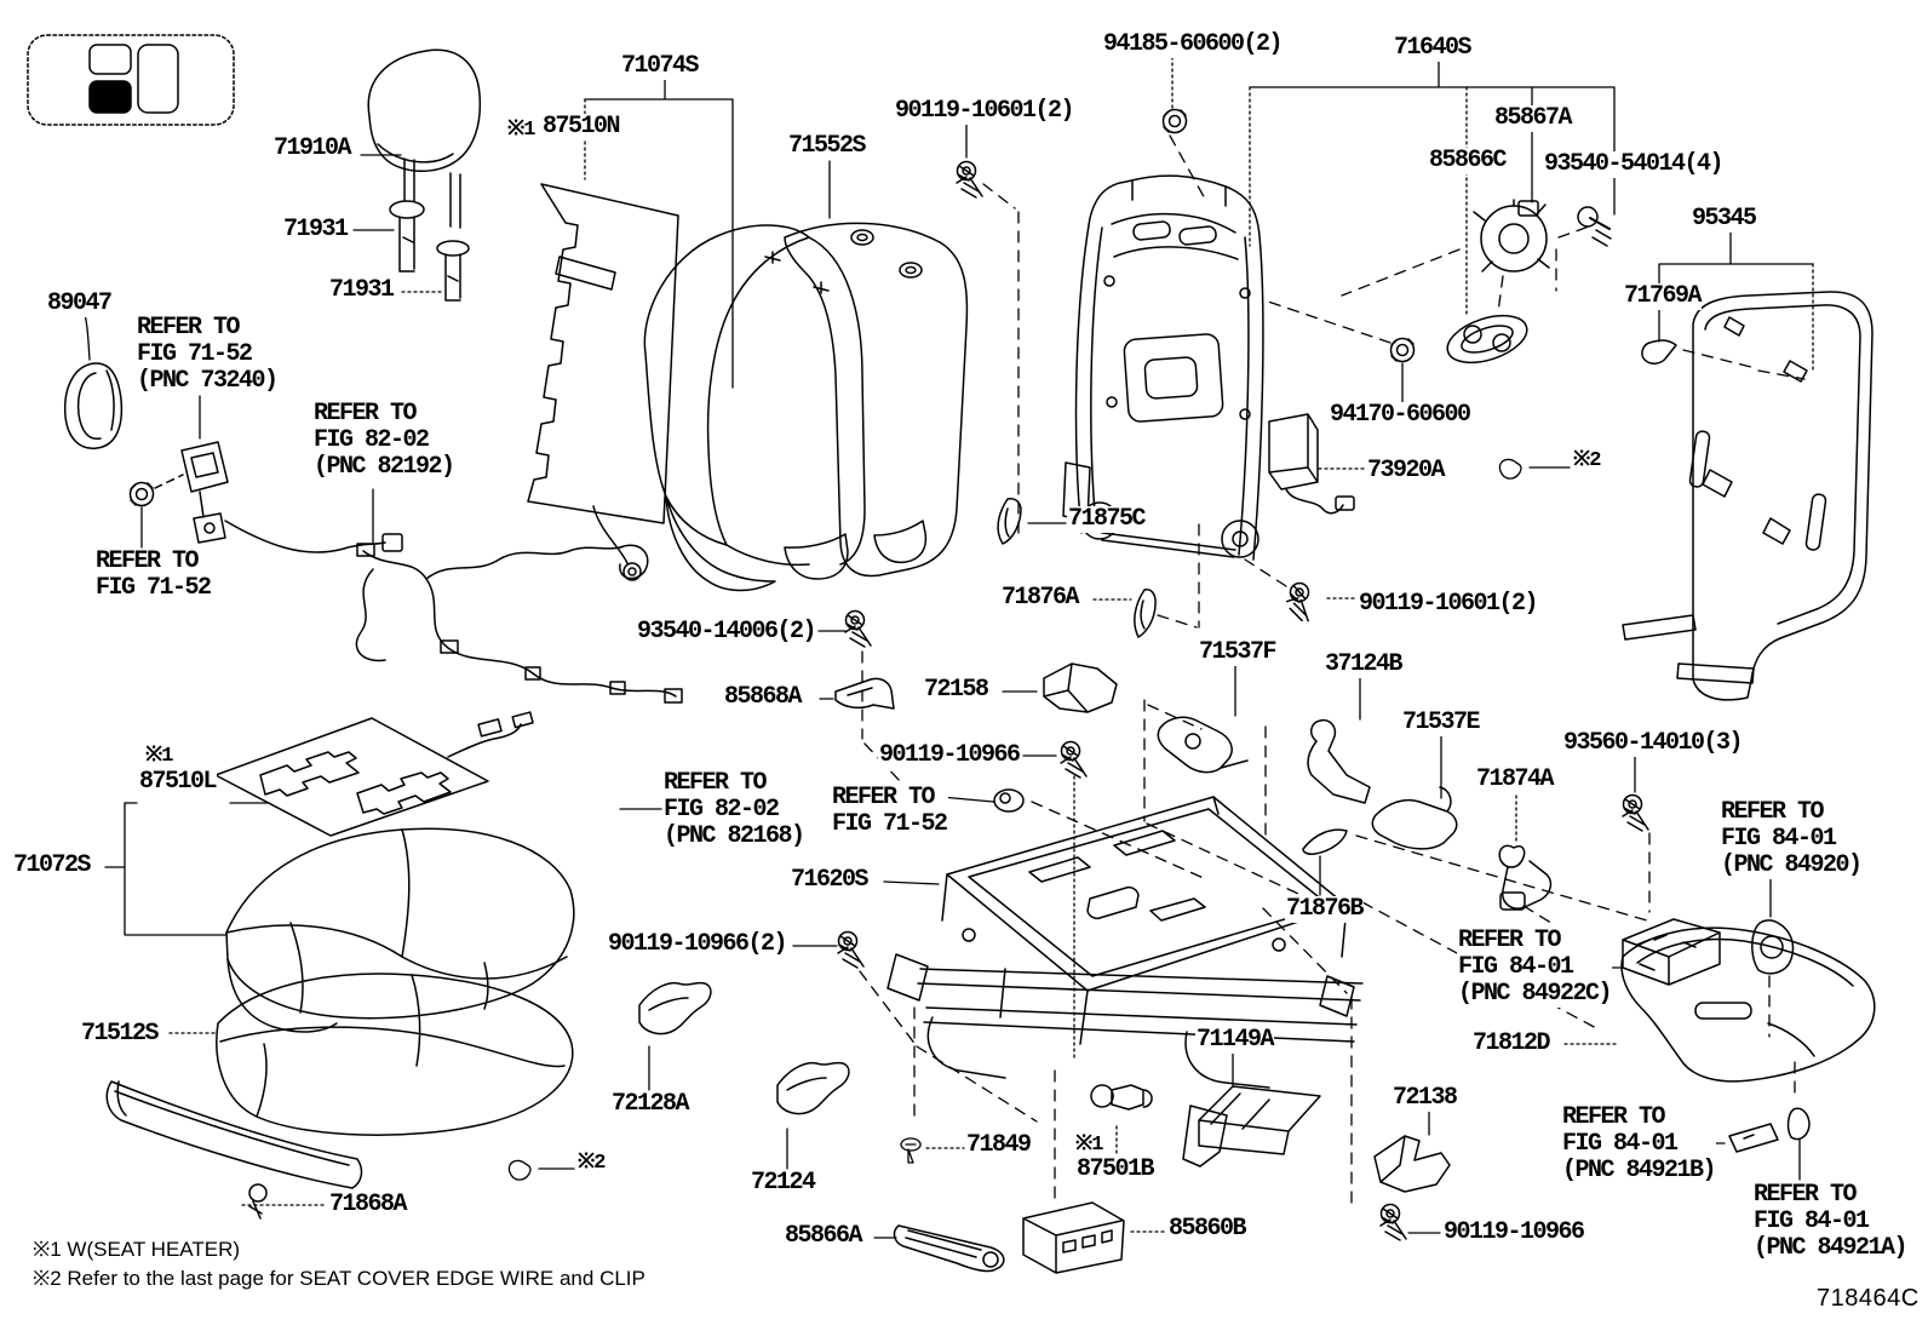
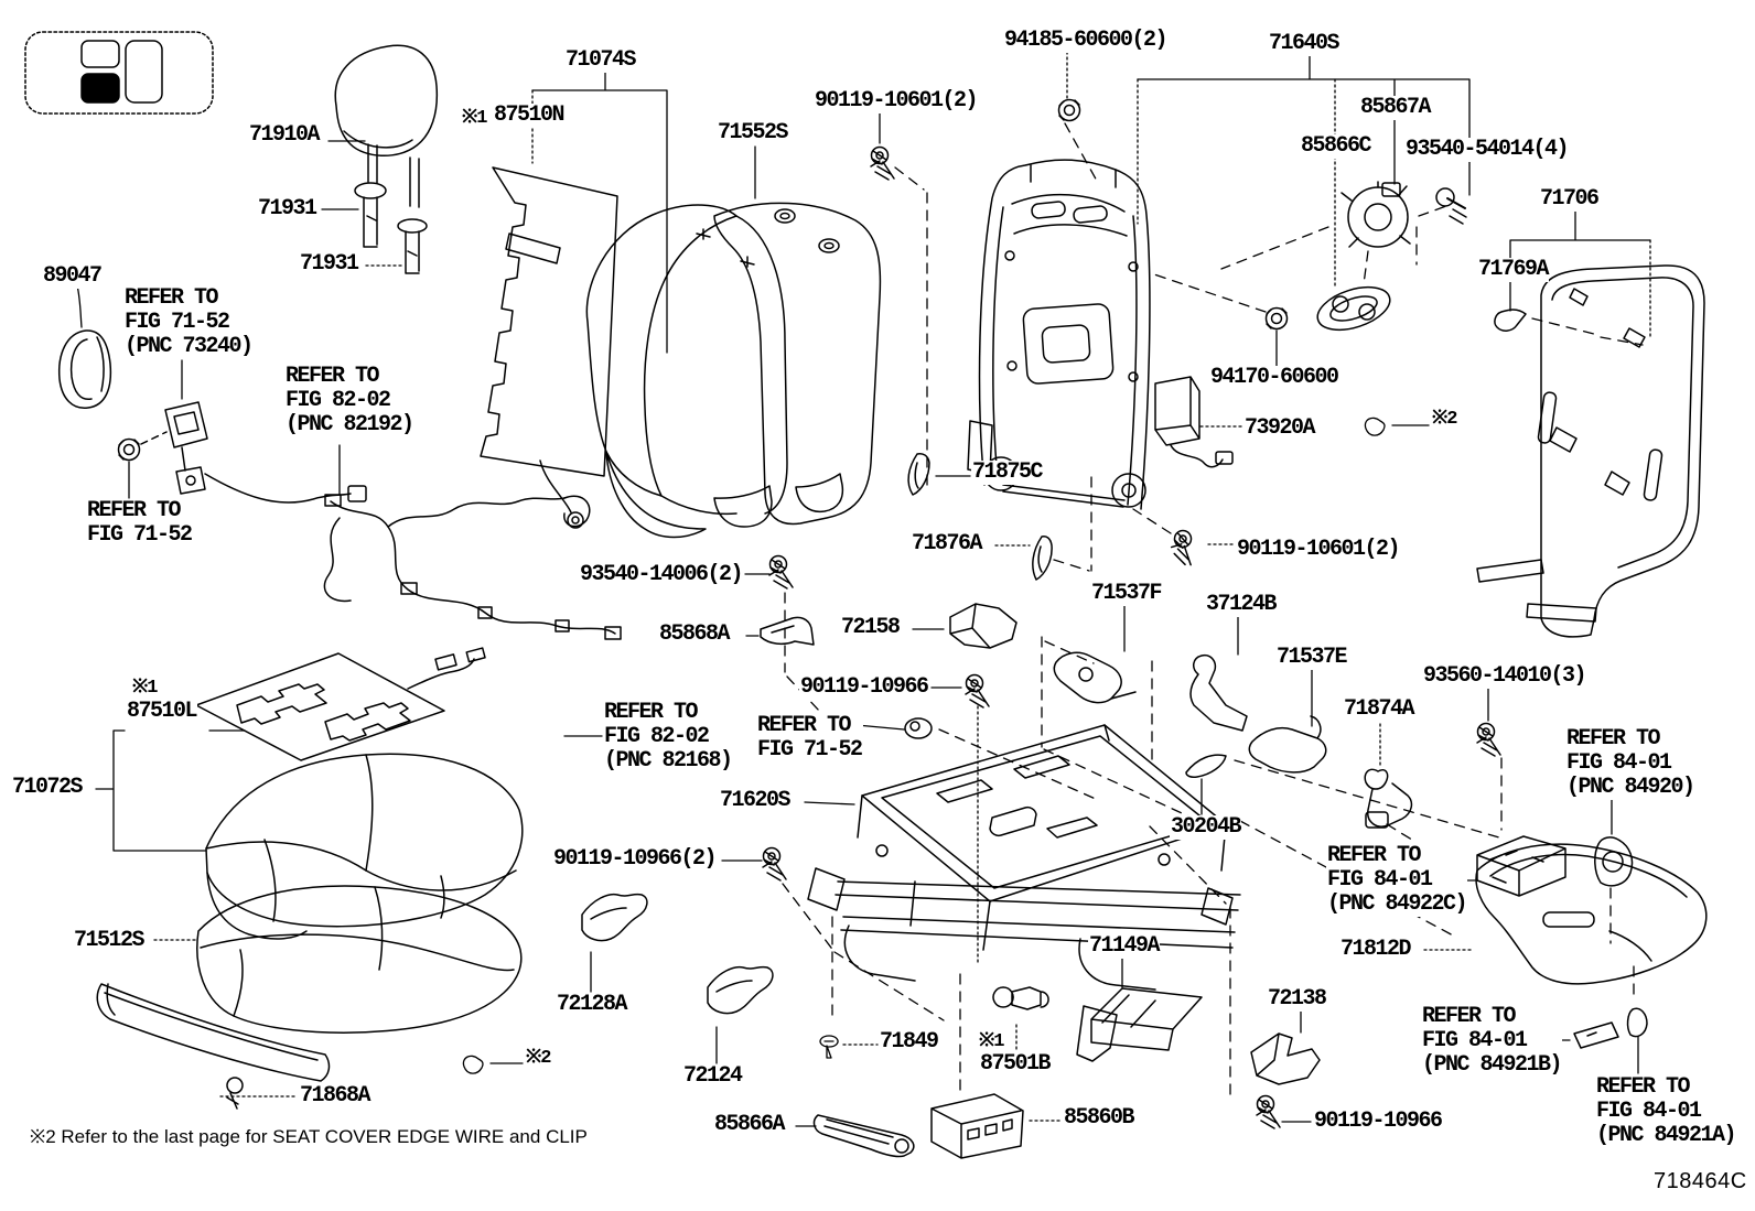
  71910A
  71931
  71931
  89047
  REFER TO
  FIG 71-52
  (PNC 73240)
  REFER TO
  FIG 82-02
  (PNC 82192)
  REFER TO
  FIG 71-52
  71074S
  ※1
  87510N
  71552S
  90119-10601(2)
  94185-60600(2)
  71640S
  85867A
  85866C
  93540-54014(4)
- 95345
+ 71706
  71769A
  94170-60600
  73920A
  ※2
  71875C
  71876A
  90119-10601(2)
  71537F
  37124B
  71537E
  93560-14010(3)
  71874A
  REFER TO
  FIG 84-01
  (PNC 84920)
- 71876B
+ 30204B
  REFER TO
  FIG 84-01
  (PNC 84922C)
  71620S
  93540-14006(2)
  85868A
  72158
  90119-10966
  REFER TO
  FIG 82-02
  (PNC 82168)
  REFER TO
  FIG 71-52
  ※1
  87510L
  71072S
  71512S
  71868A
  90119-10966(2)
  72128A
  72124
  71849
  ※2
  85866A
  85860B
  71149A
  ※1
  87501B
  72138
  90119-10966
  71812D
  REFER TO
  FIG 84-01
  (PNC 84921B)
  REFER TO
  FIG 84-01
  (PNC 84921A)
- ※1 W(SEAT HEATER)
  ※2 Refer to the last page for SEAT COVER EDGE WIRE and CLIP
  718464C
